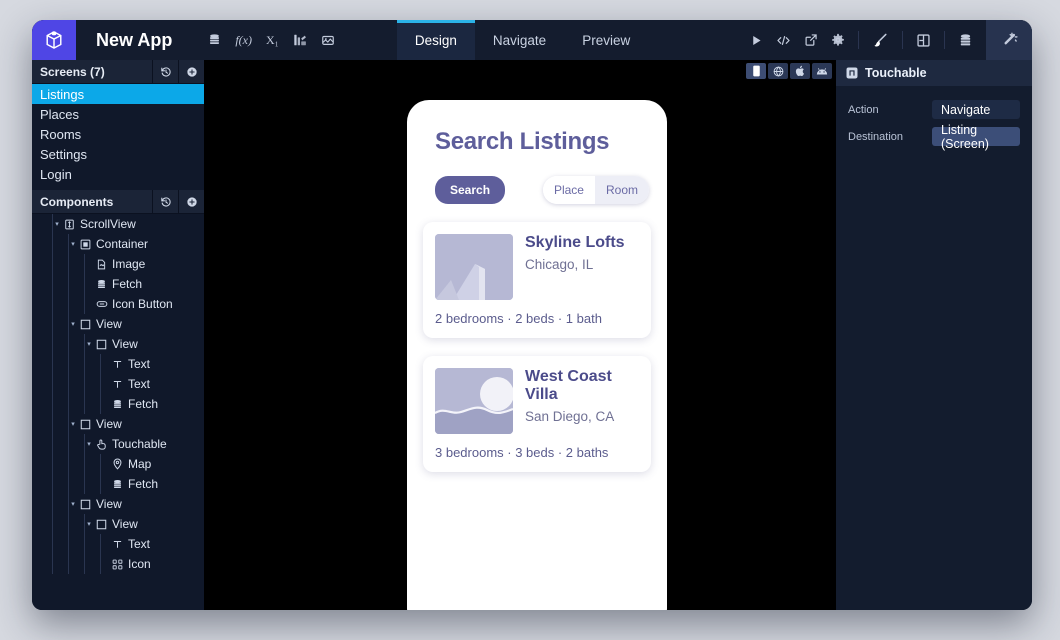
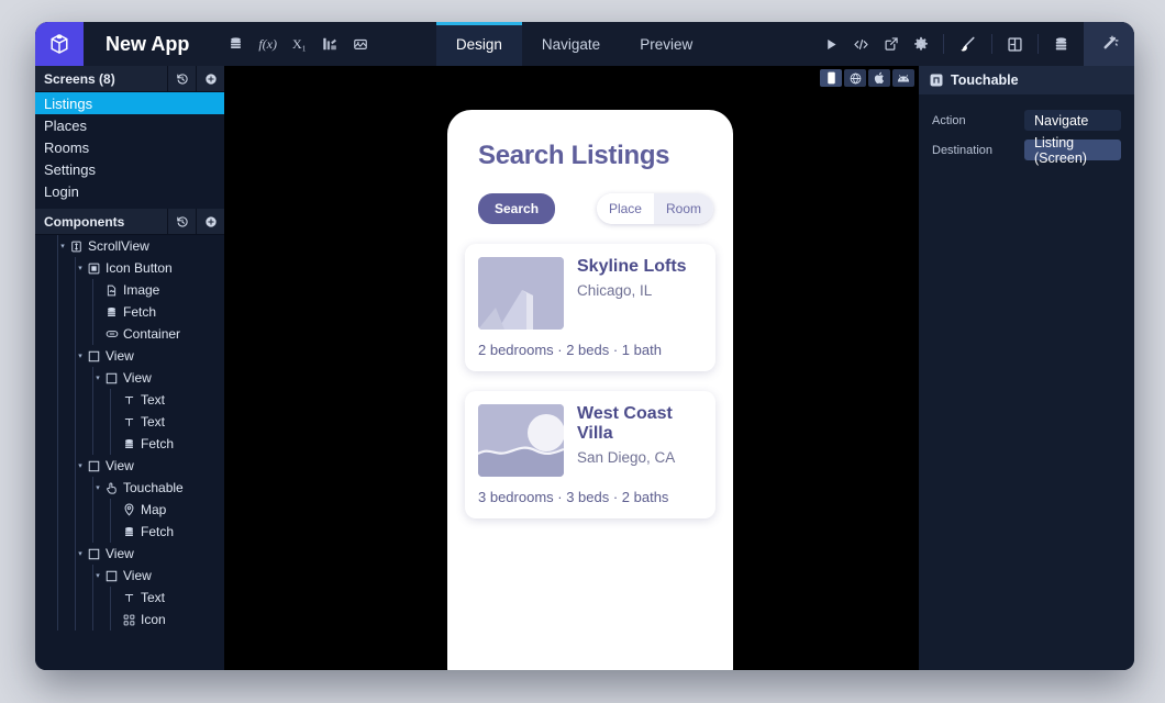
  New App
  f(x)
  X₁
  Design
  Navigate
  Preview
- Screens (7)
+ Screens (8)
  Listings
  Places
  Rooms
  Settings
  Login
  Components
  ScrollView
- Container
+ Icon Button
  Image
  Fetch
- Icon Button
+ Container
  View
  View
  Text
  Text
  Fetch
  View
  Touchable
  Map
  Fetch
  View
  View
  Text
  Icon
  Search Listings
  Search
  Place
  Room
  Skyline Lofts
  Chicago, IL
  2 bedrooms · 2 beds · 1 bath
  West Coast Villa
  San Diego, CA
  3 bedrooms · 3 beds · 2 baths
  Touchable
  Action
  Navigate
  Destination
  Listing (Screen)
